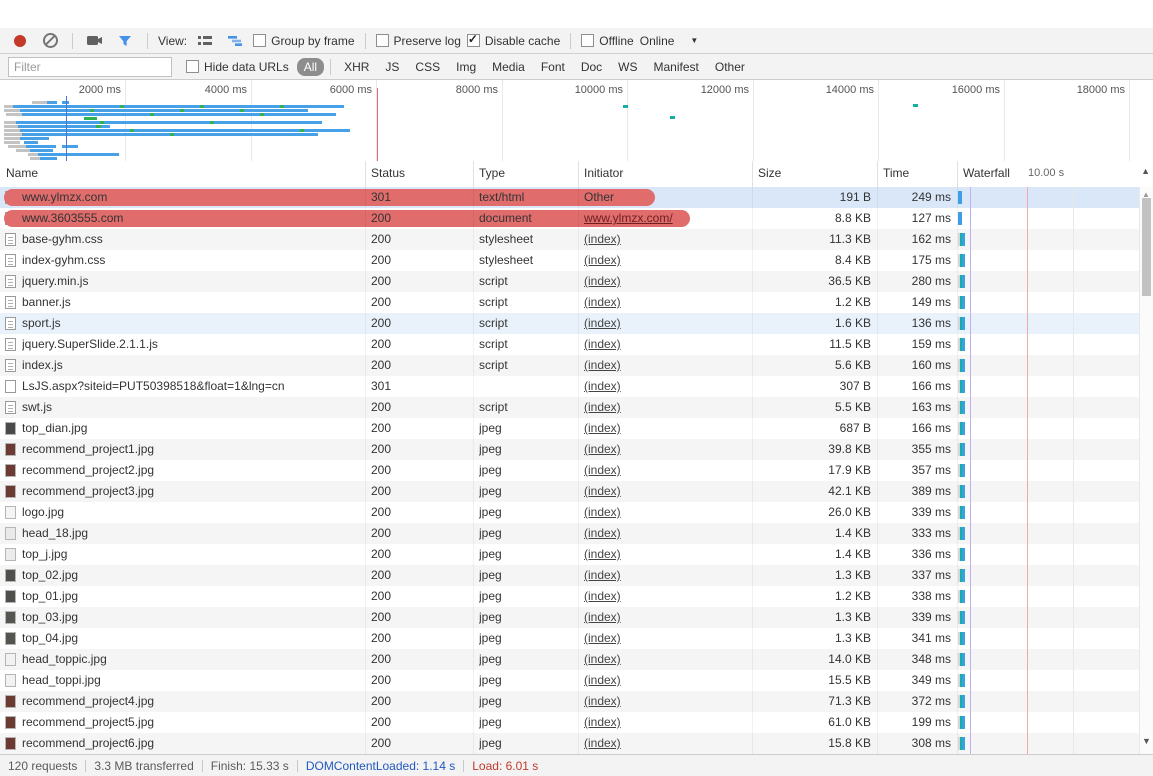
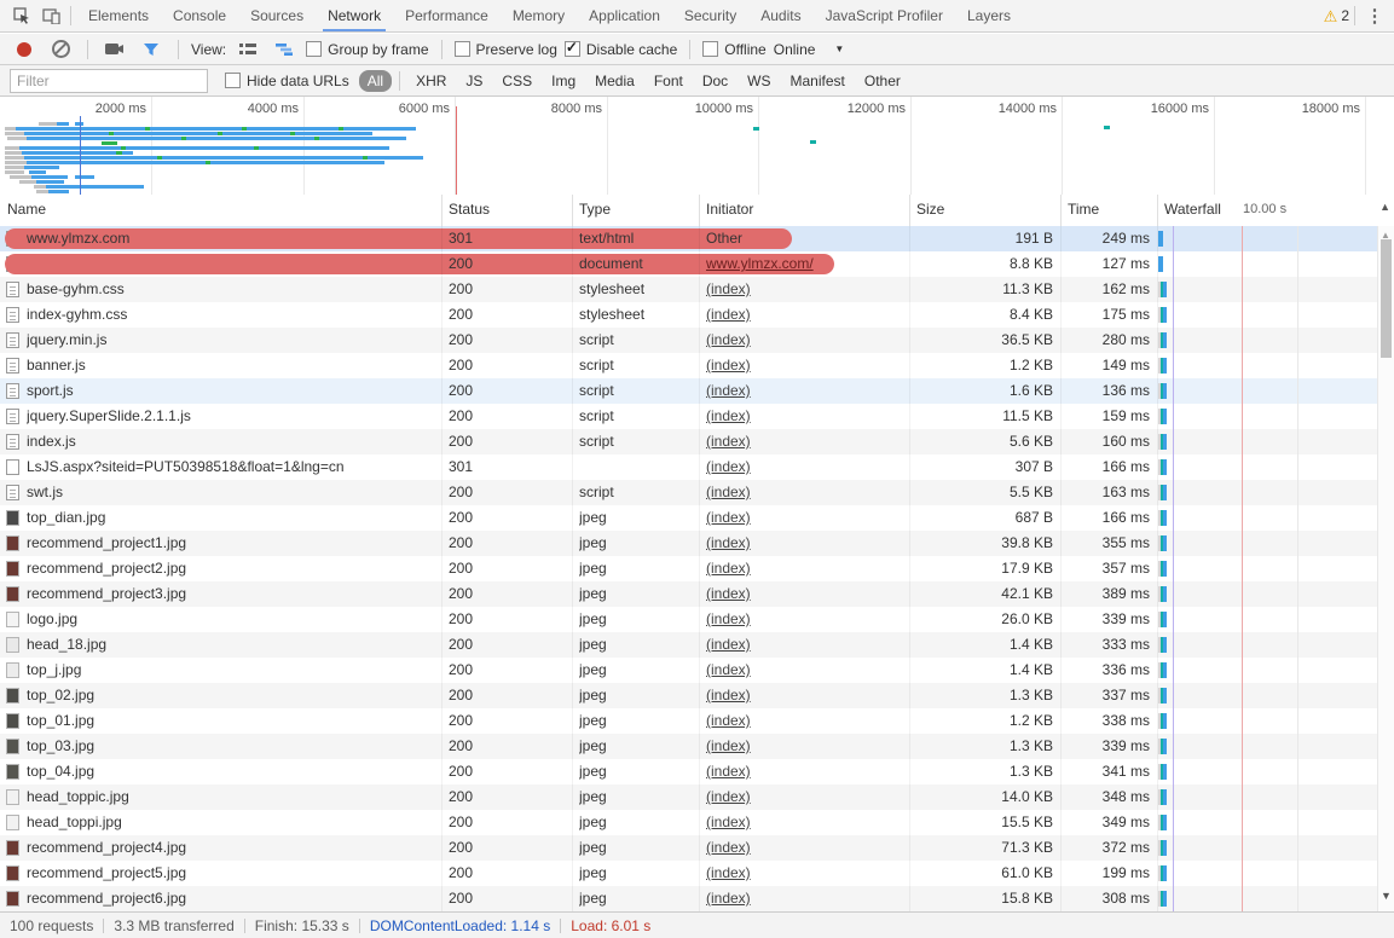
+ Elements
+ Console
+ Sources
+ Network
+ Performance
+ Memory
+ Application
+ Security
+ Audits
+ JavaScript Profiler
+ Layers
+ ⚠
+ 2
+ ⋮
  View:
  Group by frame
  Preserve log
  Disable cache
  Offline
  Online
  ▼
  Filter
  Hide data URLs
  All
  XHR
  JS
  CSS
  Img
  Media
  Font
  Doc
  WS
  Manifest
  Other
  2000 ms
  4000 ms
  6000 ms
  8000 ms
  10000 ms
  12000 ms
  14000 ms
  16000 ms
  18000 ms
  Name
  Status
  Type
  Initiator
  Size
  Time
  Waterfall
  10.00 s
  ▲
  www.ylmzx.com
  301
  text/html
  Other
  191 B
  249 ms
- www.3603555.com
  200
  document
  www.ylmzx.com/
  8.8 KB
  127 ms
  base-gyhm.css
  200
  stylesheet
  (index)
  11.3 KB
  162 ms
  index-gyhm.css
  200
  stylesheet
  (index)
  8.4 KB
  175 ms
  jquery.min.js
  200
  script
  (index)
  36.5 KB
  280 ms
  banner.js
  200
  script
  (index)
  1.2 KB
  149 ms
  sport.js
  200
  script
  (index)
  1.6 KB
  136 ms
  jquery.SuperSlide.2.1.1.js
  200
  script
  (index)
  11.5 KB
  159 ms
  index.js
  200
  script
  (index)
  5.6 KB
  160 ms
  LsJS.aspx?siteid=PUT50398518&float=1&lng=cn
  301
  (index)
  307 B
  166 ms
  swt.js
  200
  script
  (index)
  5.5 KB
  163 ms
  top_dian.jpg
  200
  jpeg
  (index)
  687 B
  166 ms
  recommend_project1.jpg
  200
  jpeg
  (index)
  39.8 KB
  355 ms
  recommend_project2.jpg
  200
  jpeg
  (index)
  17.9 KB
  357 ms
  recommend_project3.jpg
  200
  jpeg
  (index)
  42.1 KB
  389 ms
  logo.jpg
  200
  jpeg
  (index)
  26.0 KB
  339 ms
  head_18.jpg
  200
  jpeg
  (index)
  1.4 KB
  333 ms
  top_j.jpg
  200
  jpeg
  (index)
  1.4 KB
  336 ms
  top_02.jpg
  200
  jpeg
  (index)
  1.3 KB
  337 ms
  top_01.jpg
  200
  jpeg
  (index)
  1.2 KB
  338 ms
  top_03.jpg
  200
  jpeg
  (index)
  1.3 KB
  339 ms
  top_04.jpg
  200
  jpeg
  (index)
  1.3 KB
  341 ms
  head_toppic.jpg
  200
  jpeg
  (index)
  14.0 KB
  348 ms
  head_toppi.jpg
  200
  jpeg
  (index)
  15.5 KB
  349 ms
  recommend_project4.jpg
  200
  jpeg
  (index)
  71.3 KB
  372 ms
  recommend_project5.jpg
  200
  jpeg
  (index)
  61.0 KB
  199 ms
  recommend_project6.jpg
  200
  jpeg
  (index)
  15.8 KB
  308 ms
  ▲
  ▼
- 120 requests
+ 100 requests
  3.3 MB transferred
  Finish: 15.33 s
  DOMContentLoaded: 1.14 s
  Load: 6.01 s
